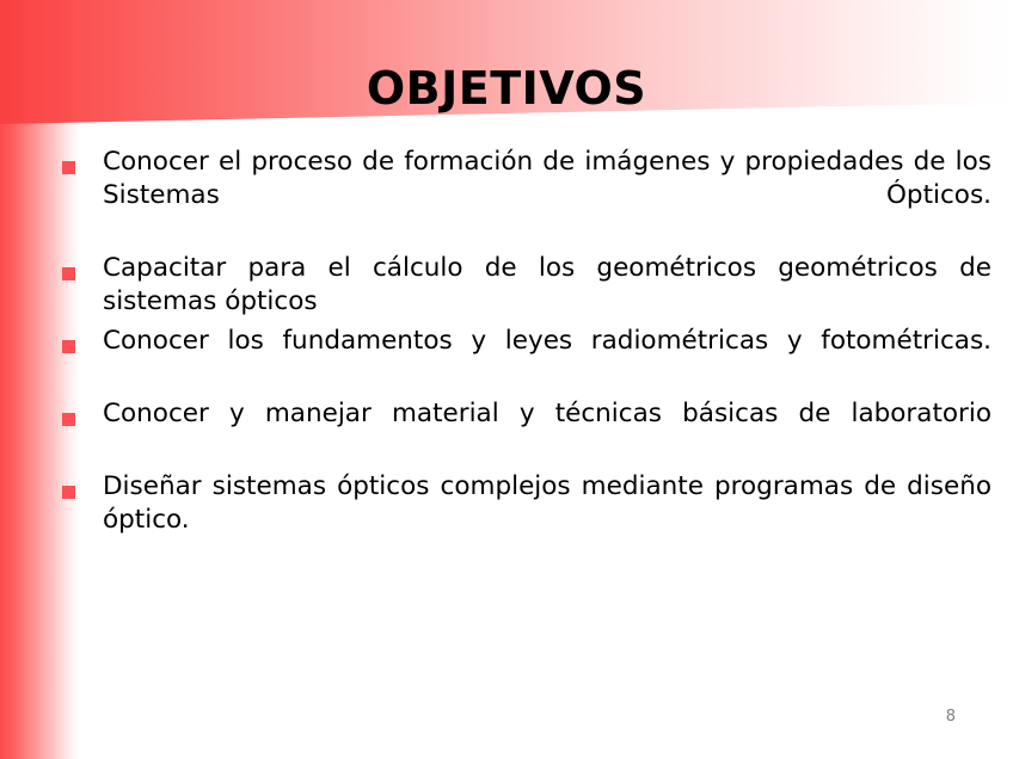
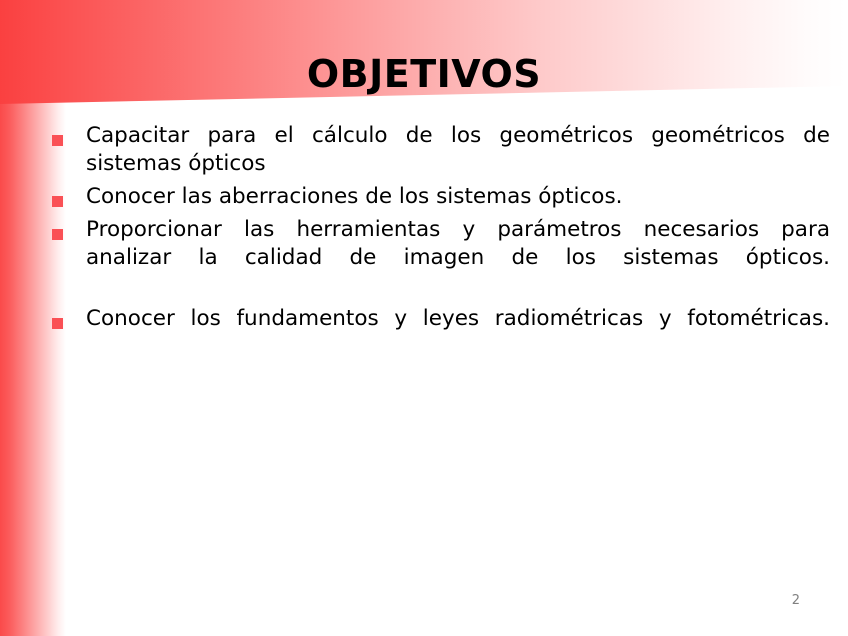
  OBJETIVOS
- Conocer el proceso de formación de imágenes y propiedades de los Sistemas Ópticos.
  Capacitar para el cálculo de los geométricos geométricos de sistemas ópticos
+ Conocer las aberraciones de los sistemas ópticos.
+ Proporcionar las herramientas y parámetros necesarios para analizar la calidad de imagen de los sistemas ópticos.
  Conocer los fundamentos y leyes radiométricas y fotométricas.
- Conocer y manejar material y técnicas básicas de laboratorio
- Diseñar sistemas ópticos complejos mediante programas de diseño óptico.
- 8
+ 2
